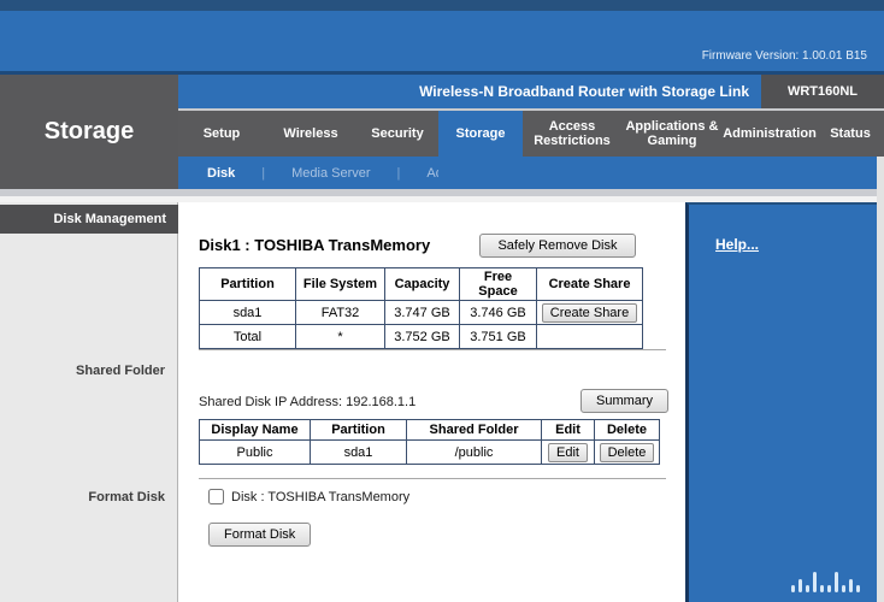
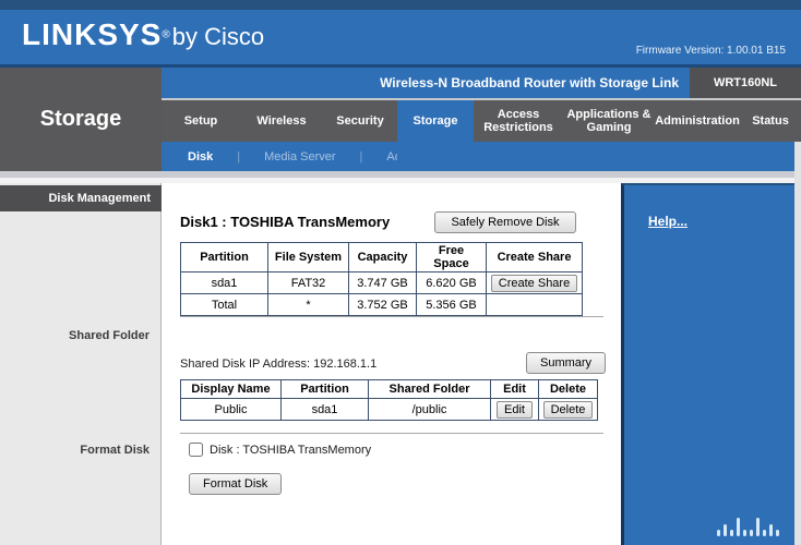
+ LINKSYS® by Cisco
  Firmware Version: 1.00.01 B15
  Storage
  Wireless-N Broadband Router with Storage Link
  WRT160NL
  Setup
  Wireless
  Security
  Storage
  Access Restrictions
  Applications & Gaming
  Administration
  Status
  Disk
  |
  Media Server
  |
  Disk Management
  Shared Folder
  Format Disk
  Disk1 : TOSHIBA TransMemory
  Safely Remove Disk
  Partition	File System	Capacity	Free Space	Create Share
- sda1	FAT32	3.747 GB	3.746 GB	Create Share
+ sda1	FAT32	3.747 GB	6.620 GB	Create Share
- Total	*	3.752 GB	3.751 GB
+ Total	*	3.752 GB	5.356 GB
  Shared Disk IP Address: 192.168.1.1
  Summary
  Display Name	Partition	Shared Folder	Edit	Delete
  Public	sda1	/public	Edit	Delete
  Disk : TOSHIBA TransMemory
  Format Disk
  Help...
